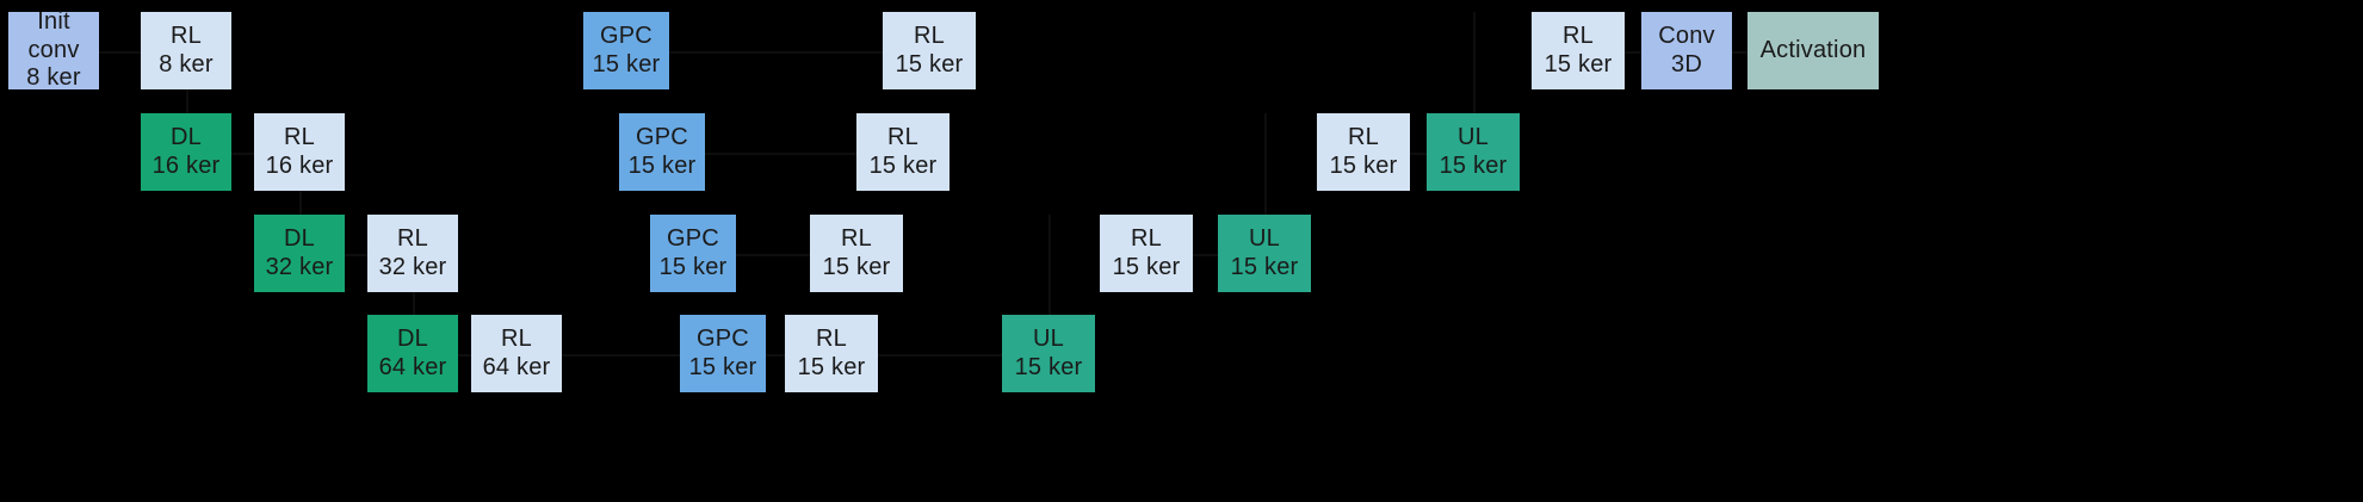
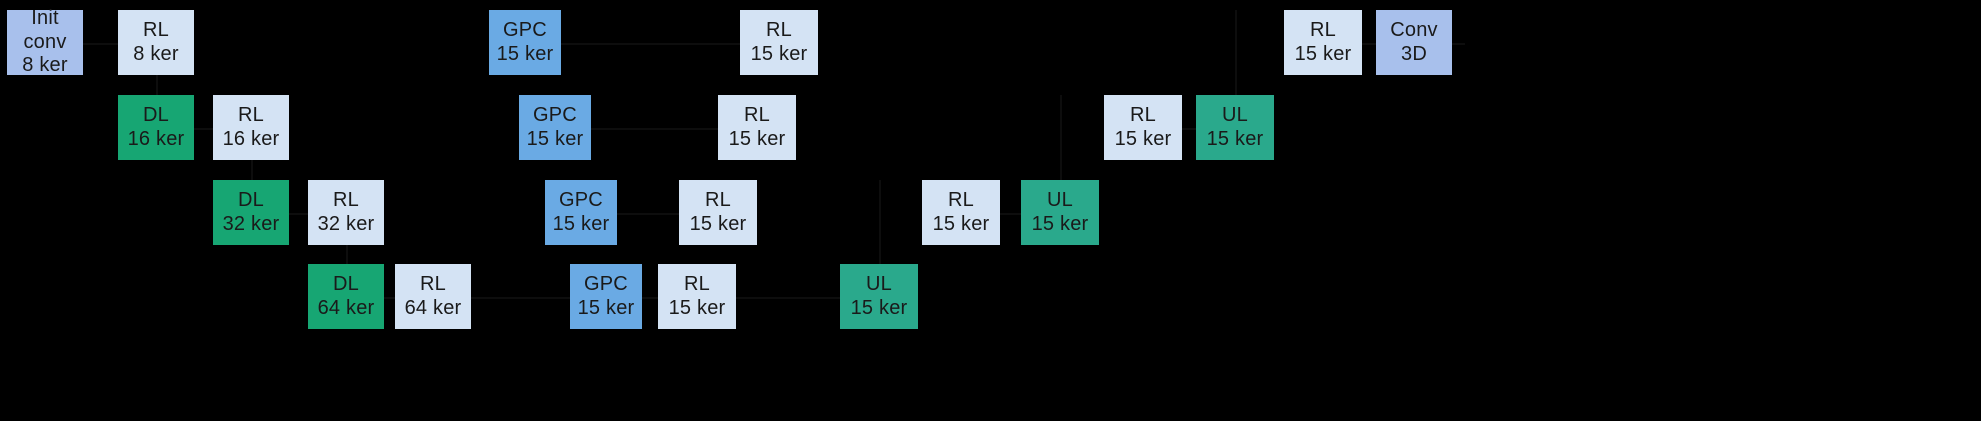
  Init
  conv
  8 ker
  RL
  8 ker
  DL
  16 ker
  RL
  16 ker
  DL
  32 ker
  RL
  32 ker
  DL
  64 ker
  RL
  64 ker
  GPC
  15 ker
  GPC
  15 ker
  GPC
  15 ker
  GPC
  15 ker
  RL
  15 ker
  RL
  15 ker
  RL
  15 ker
  RL
  15 ker
  UL
  15 ker
  RL
  15 ker
  UL
  15 ker
  RL
  15 ker
  UL
  15 ker
  RL
  15 ker
  Conv
  3D
- Activation
